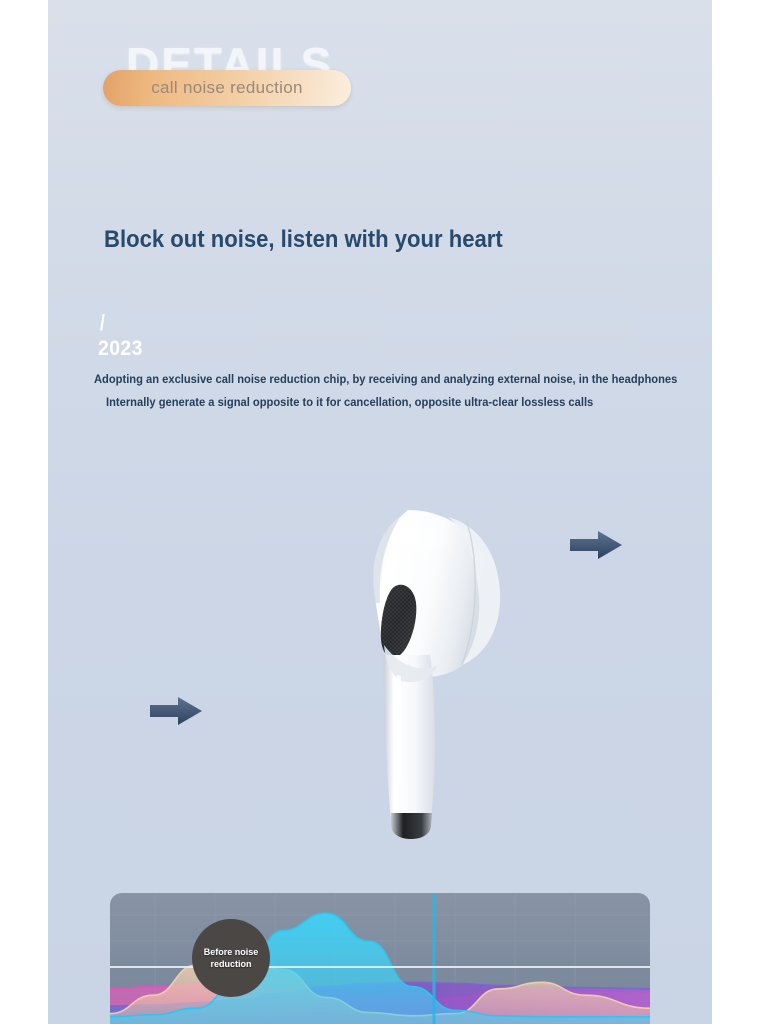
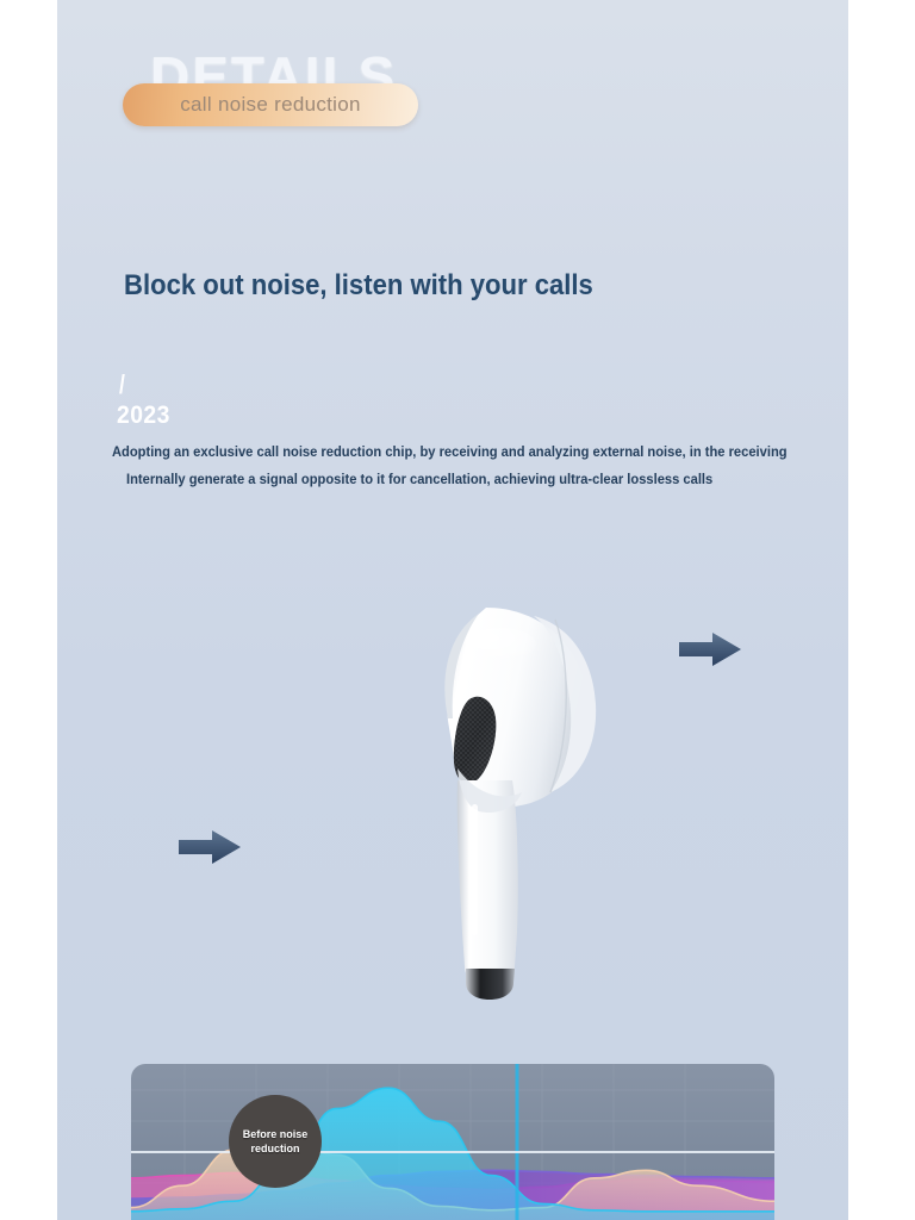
  DETAILS
  call noise reduction
- Block out noise, listen with your heart
+ Block out noise, listen with your calls
  /
  2023
- Adopting an exclusive call noise reduction chip, by receiving and analyzing external noise, in the headphones
+ Adopting an exclusive call noise reduction chip, by receiving and analyzing external noise, in the receiving
- Internally generate a signal opposite to it for cancellation, opposite ultra-clear lossless calls
+ Internally generate a signal opposite to it for cancellation, achieving ultra-clear lossless calls
  Before noise
  reduction
